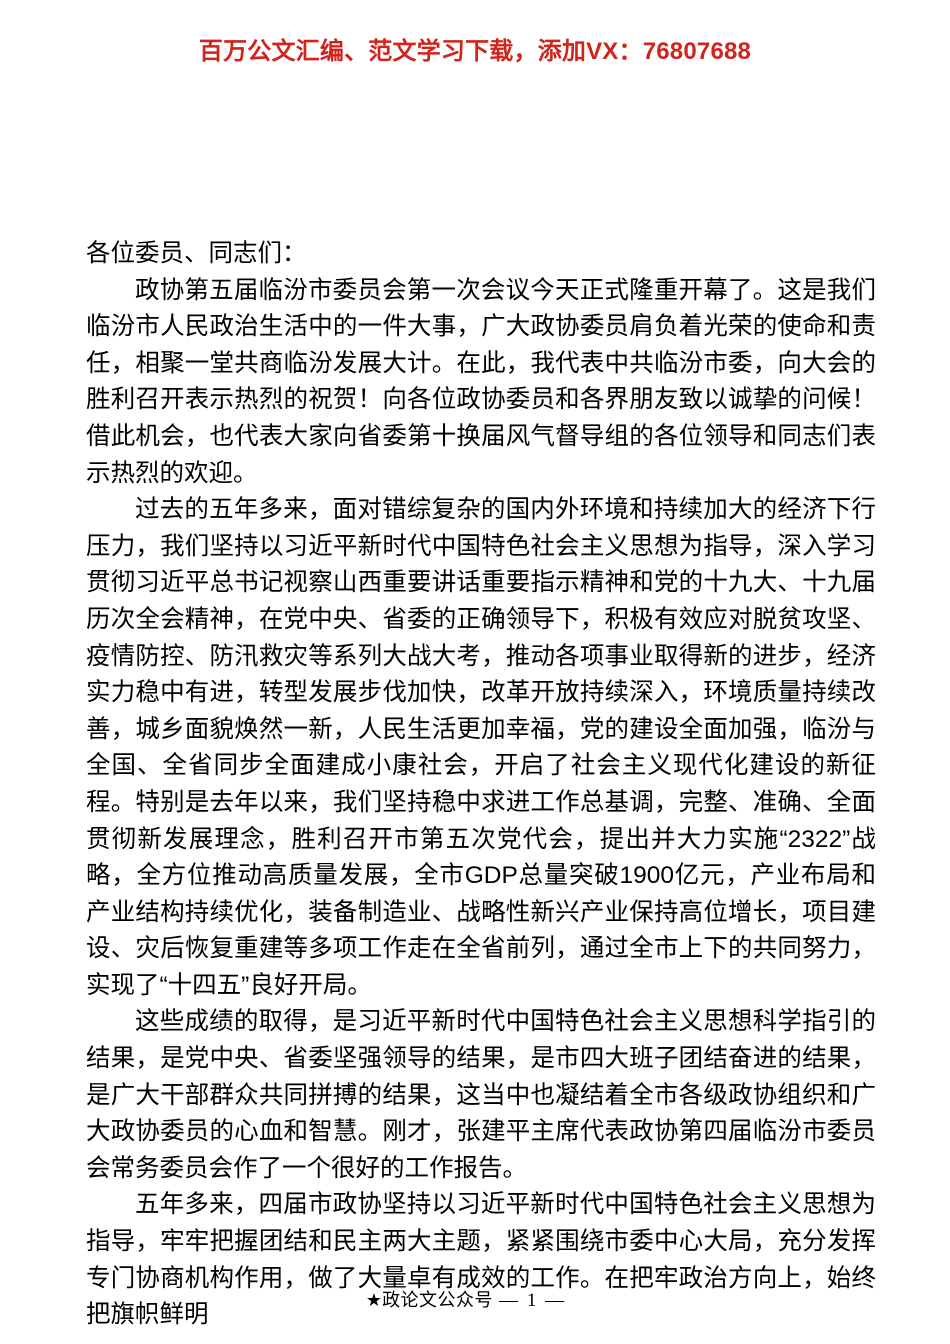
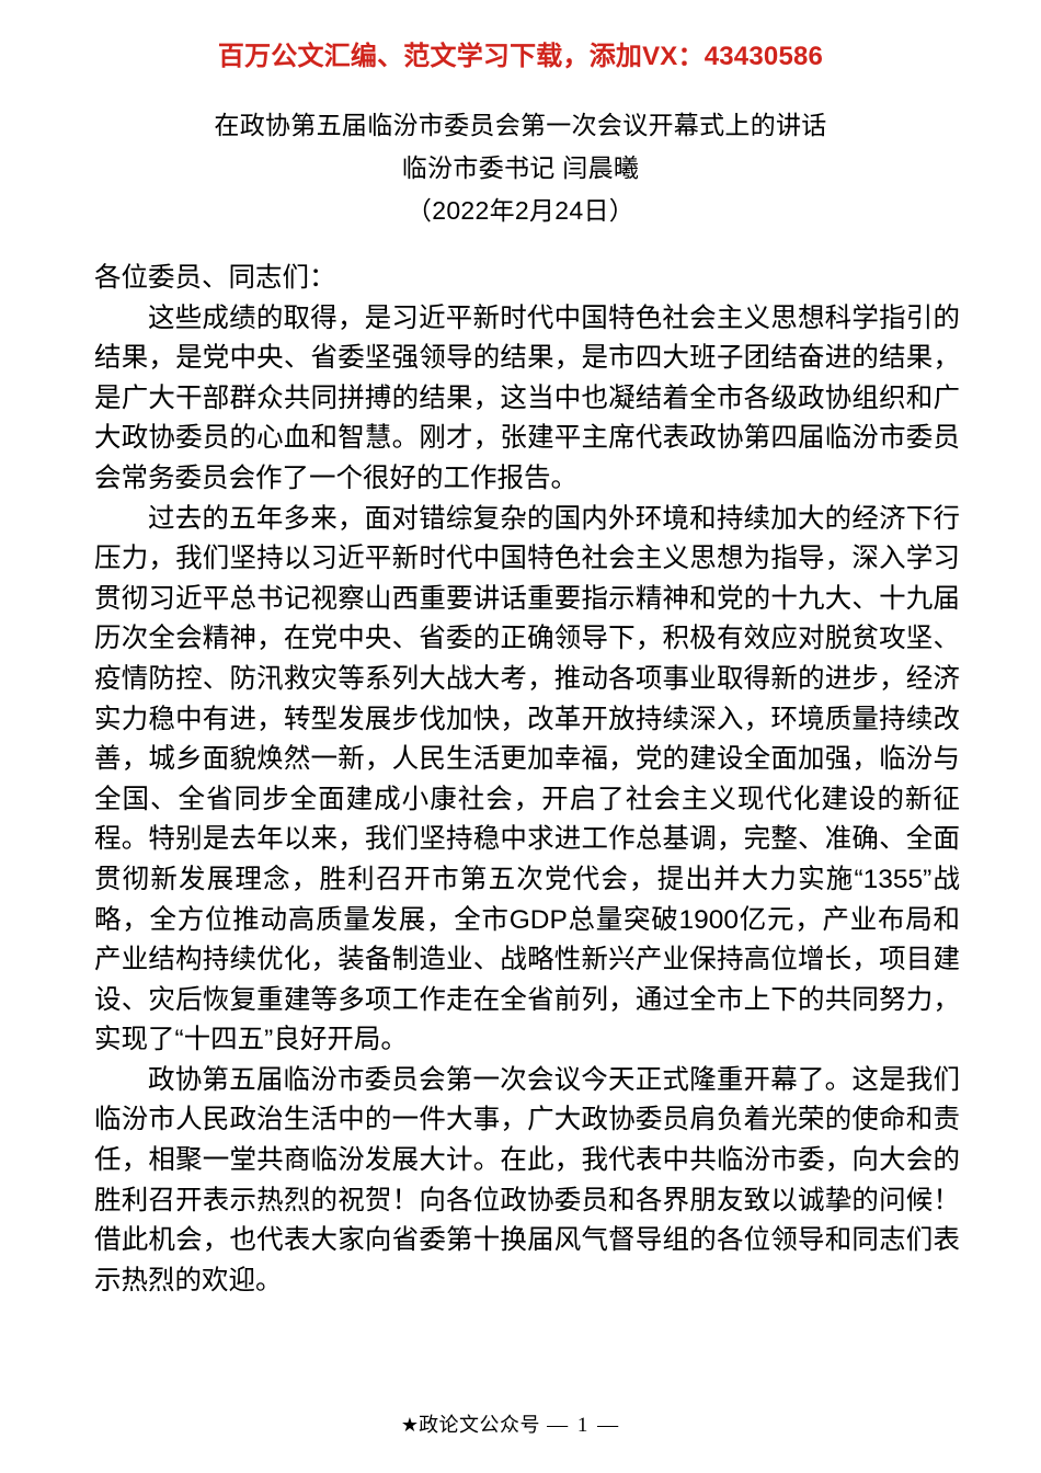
- 百万公文汇编、范文学习下载，添加VX：76807688
+ 百万公文汇编、范文学习下载，添加VX：43430586
+ 在政协第五届临汾市委员会第一次会议开幕式上的讲话
+ 临汾市委书记 闫晨曦
+ （2022年2月24日）
  各位委员、同志们：
- 政协第五届临汾市委员会第一次会议今天正式隆重开幕了。这是我们临汾市人民政治生活中的一件大事，广大政协委员肩负着光荣的使命和责任，相聚一堂共商临汾发展大计。在此，我代表中共临汾市委，向大会的胜利召开表示热烈的祝贺！向各位政协委员和各界朋友致以诚挚的问候！借此机会，也代表大家向省委第十换届风气督导组的各位领导和同志们表示热烈的欢迎。
+ 这些成绩的取得，是习近平新时代中国特色社会主义思想科学指引的结果，是党中央、省委坚强领导的结果，是市四大班子团结奋进的结果，是广大干部群众共同拼搏的结果，这当中也凝结着全市各级政协组织和广大政协委员的心血和智慧。刚才，张建平主席代表政协第四届临汾市委员会常务委员会作了一个很好的工作报告。
- 过去的五年多来，面对错综复杂的国内外环境和持续加大的经济下行压力，我们坚持以习近平新时代中国特色社会主义思想为指导，深入学习贯彻习近平总书记视察山西重要讲话重要指示精神和党的十九大、十九届历次全会精神，在党中央、省委的正确领导下，积极有效应对脱贫攻坚、疫情防控、防汛救灾等系列大战大考，推动各项事业取得新的进步，经济实力稳中有进，转型发展步伐加快，改革开放持续深入，环境质量持续改善，城乡面貌焕然一新，人民生活更加幸福，党的建设全面加强，临汾与全国、全省同步全面建成小康社会，开启了社会主义现代化建设的新征程。特别是去年以来，我们坚持稳中求进工作总基调，完整、准确、全面贯彻新发展理念，胜利召开市第五次党代会，提出并大力实施“2322”战略，全方位推动高质量发展，全市GDP总量突破1900亿元，产业布局和产业结构持续优化，装备制造业、战略性新兴产业保持高位增长，项目建设、灾后恢复重建等多项工作走在全省前列，通过全市上下的共同努力，实现了“十四五”良好开局。
+ 过去的五年多来，面对错综复杂的国内外环境和持续加大的经济下行压力，我们坚持以习近平新时代中国特色社会主义思想为指导，深入学习贯彻习近平总书记视察山西重要讲话重要指示精神和党的十九大、十九届历次全会精神，在党中央、省委的正确领导下，积极有效应对脱贫攻坚、疫情防控、防汛救灾等系列大战大考，推动各项事业取得新的进步，经济实力稳中有进，转型发展步伐加快，改革开放持续深入，环境质量持续改善，城乡面貌焕然一新，人民生活更加幸福，党的建设全面加强，临汾与全国、全省同步全面建成小康社会，开启了社会主义现代化建设的新征程。特别是去年以来，我们坚持稳中求进工作总基调，完整、准确、全面贯彻新发展理念，胜利召开市第五次党代会，提出并大力实施“1355”战略，全方位推动高质量发展，全市GDP总量突破1900亿元，产业布局和产业结构持续优化，装备制造业、战略性新兴产业保持高位增长，项目建设、灾后恢复重建等多项工作走在全省前列，通过全市上下的共同努力，实现了“十四五”良好开局。
- 这些成绩的取得，是习近平新时代中国特色社会主义思想科学指引的结果，是党中央、省委坚强领导的结果，是市四大班子团结奋进的结果，是广大干部群众共同拼搏的结果，这当中也凝结着全市各级政协组织和广大政协委员的心血和智慧。刚才，张建平主席代表政协第四届临汾市委员会常务委员会作了一个很好的工作报告。
+ 政协第五届临汾市委员会第一次会议今天正式隆重开幕了。这是我们临汾市人民政治生活中的一件大事，广大政协委员肩负着光荣的使命和责任，相聚一堂共商临汾发展大计。在此，我代表中共临汾市委，向大会的胜利召开表示热烈的祝贺！向各位政协委员和各界朋友致以诚挚的问候！借此机会，也代表大家向省委第十换届风气督导组的各位领导和同志们表示热烈的欢迎。
- 五年多来，四届市政协坚持以习近平新时代中国特色社会主义思想为指导，牢牢把握团结和民主两大主题，紧紧围绕市委中心大局，充分发挥专门协商机构作用，做了大量卓有成效的工作。在把牢政治方向上，始终把旗帜鲜明
  ★政论文公众号 — 1 —
